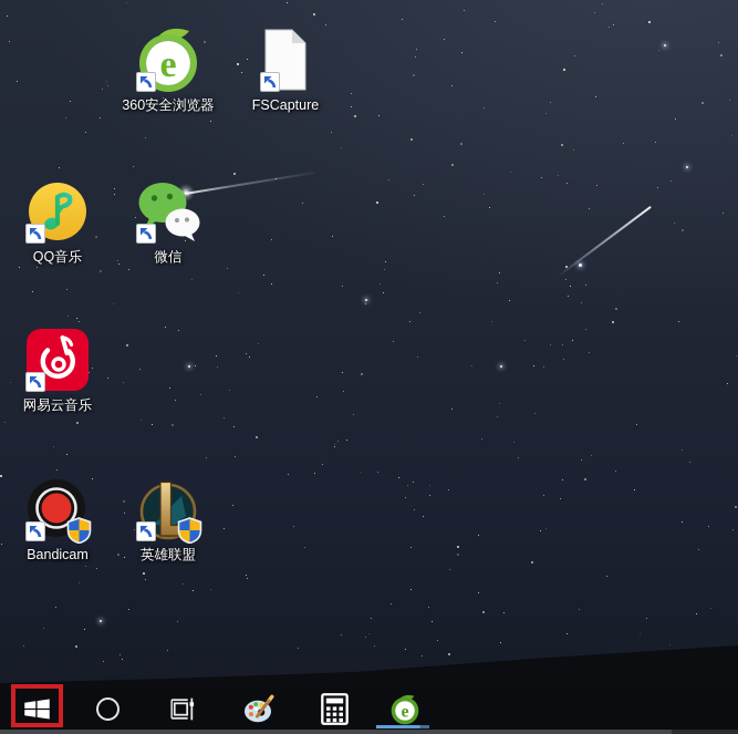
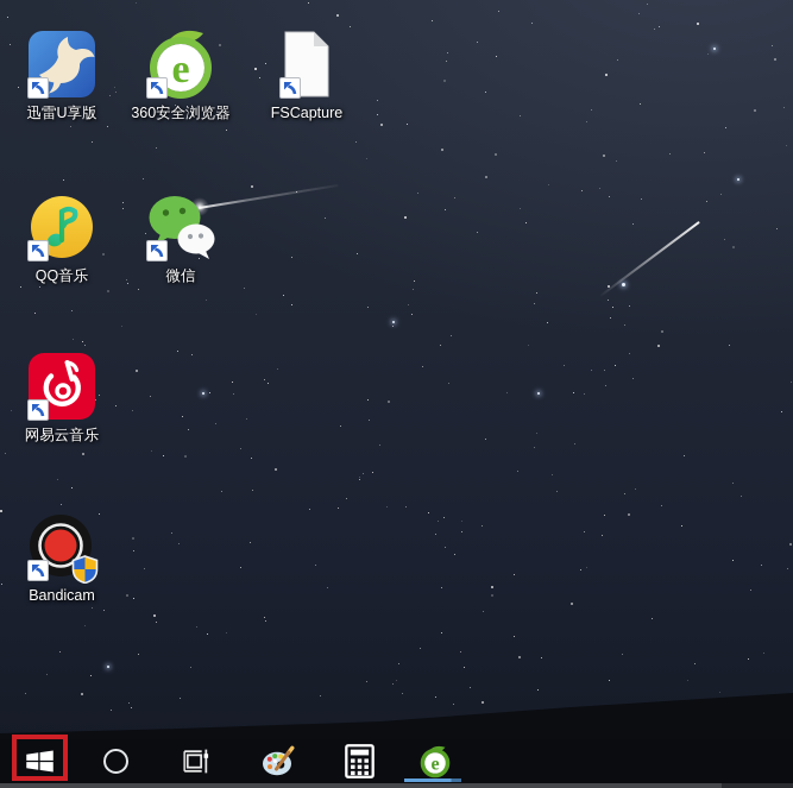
+ 迅雷U享版
  e
  360安全浏览器
  FSCapture
  QQ音乐
  微信
  网易云音乐
  Bandicam
- 英雄联盟
  e
